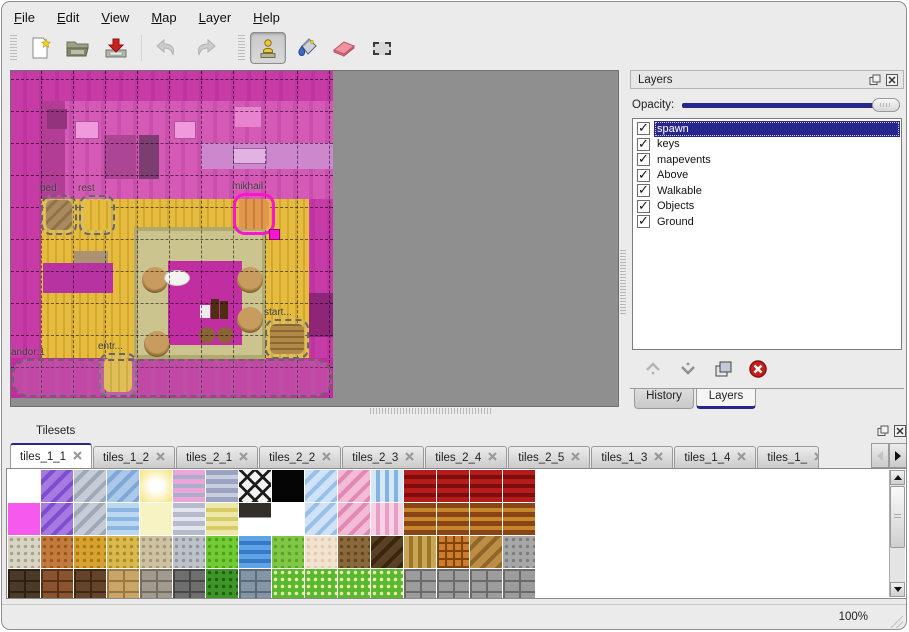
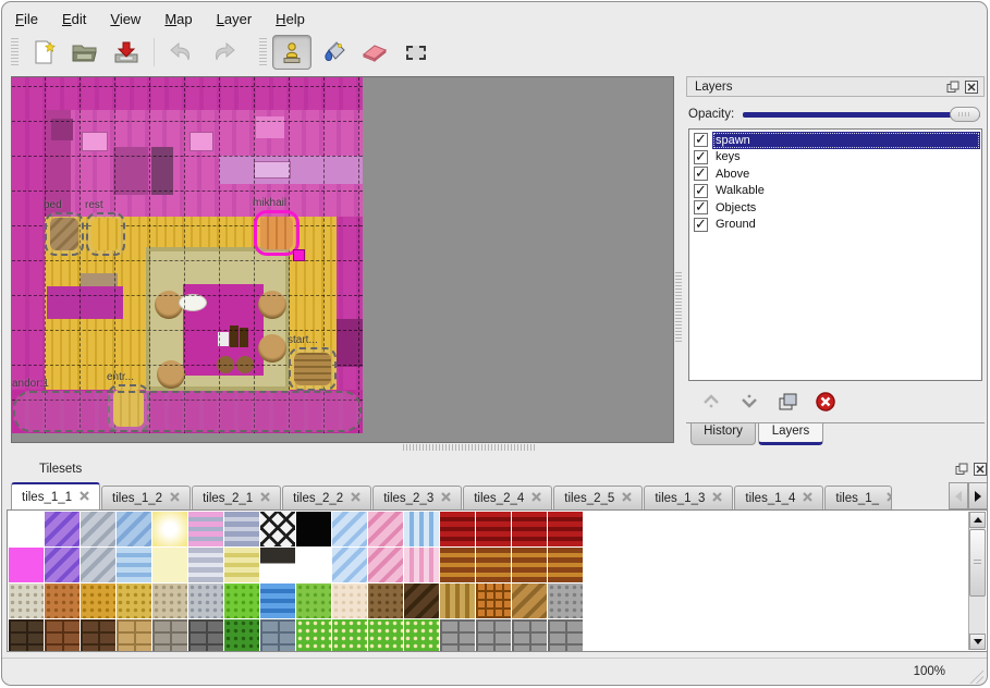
  File
  Edit
  View
  Map
  Layer
  Help
  bed
  rest
  mikhail
  start...
  entr...
  andor:1
  Layers
  Opacity:
  spawn
  keys
- mapevents
  Above
  Walkable
  Objects
  Ground
  History
  Layers
  Tilesets
  tiles_1_1
  tiles_1_2
  tiles_2_1
  tiles_2_2
  tiles_2_3
  tiles_2_4
  tiles_2_5
  tiles_1_3
  tiles_1_4
  tiles_1_
  100%
